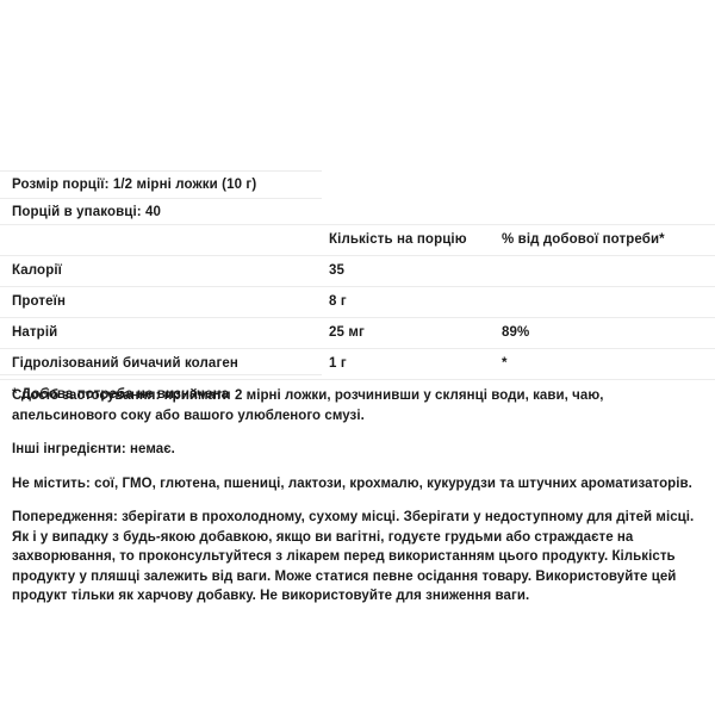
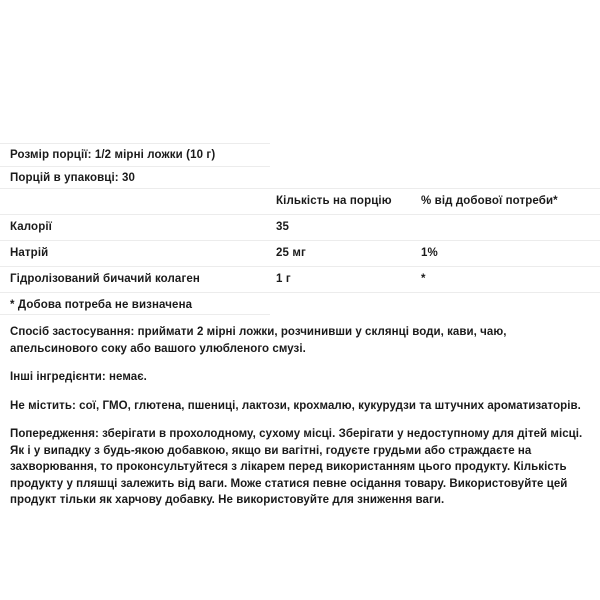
  Розмір порції: 1/2 мірні ложки (10 г)
- Порцій в упаковці: 40
+ Порцій в упаковці: 30
  	Кількість на порцію	% від добової потреби*
  Калорії	35
- Протеїн	8 г
- Натрій	25 мг	89%
+ Натрій	25 мг	1%
  Гідролізований бичачий колаген	1 г	*
  * Добова потреба не визначена
  Спосіб застосування: приймати 2 мірні ложки, розчинивши у склянці води, кави, чаю, апельсинового соку або вашого улюбленого смузі.
  Інші інгредієнти: немає.
  Не містить: сої, ГМО, глютена, пшениці, лактози, крохмалю, кукурудзи та штучних ароматизаторів.
  Попередження: зберігати в прохолодному, сухому місці. Зберігати у недоступному для дітей місці. Як і у випадку з будь-якою добавкою, якщо ви вагітні, годуєте грудьми або страждаєте на захворювання, то проконсультуйтеся з лікарем перед використанням цього продукту. Кількість продукту у пляшці залежить від ваги. Може статися певне осідання товару. Використовуйте цей продукт тільки як харчову добавку. Не використовуйте для зниження ваги.
